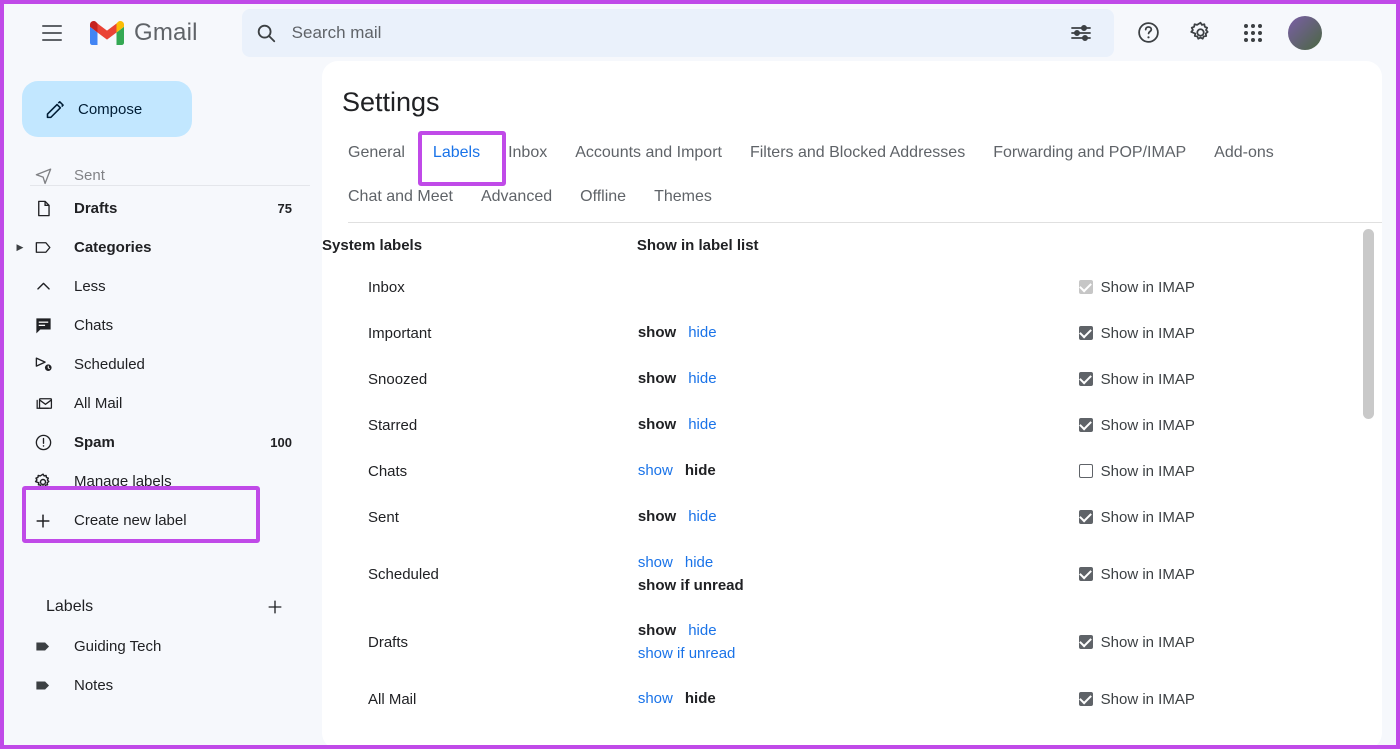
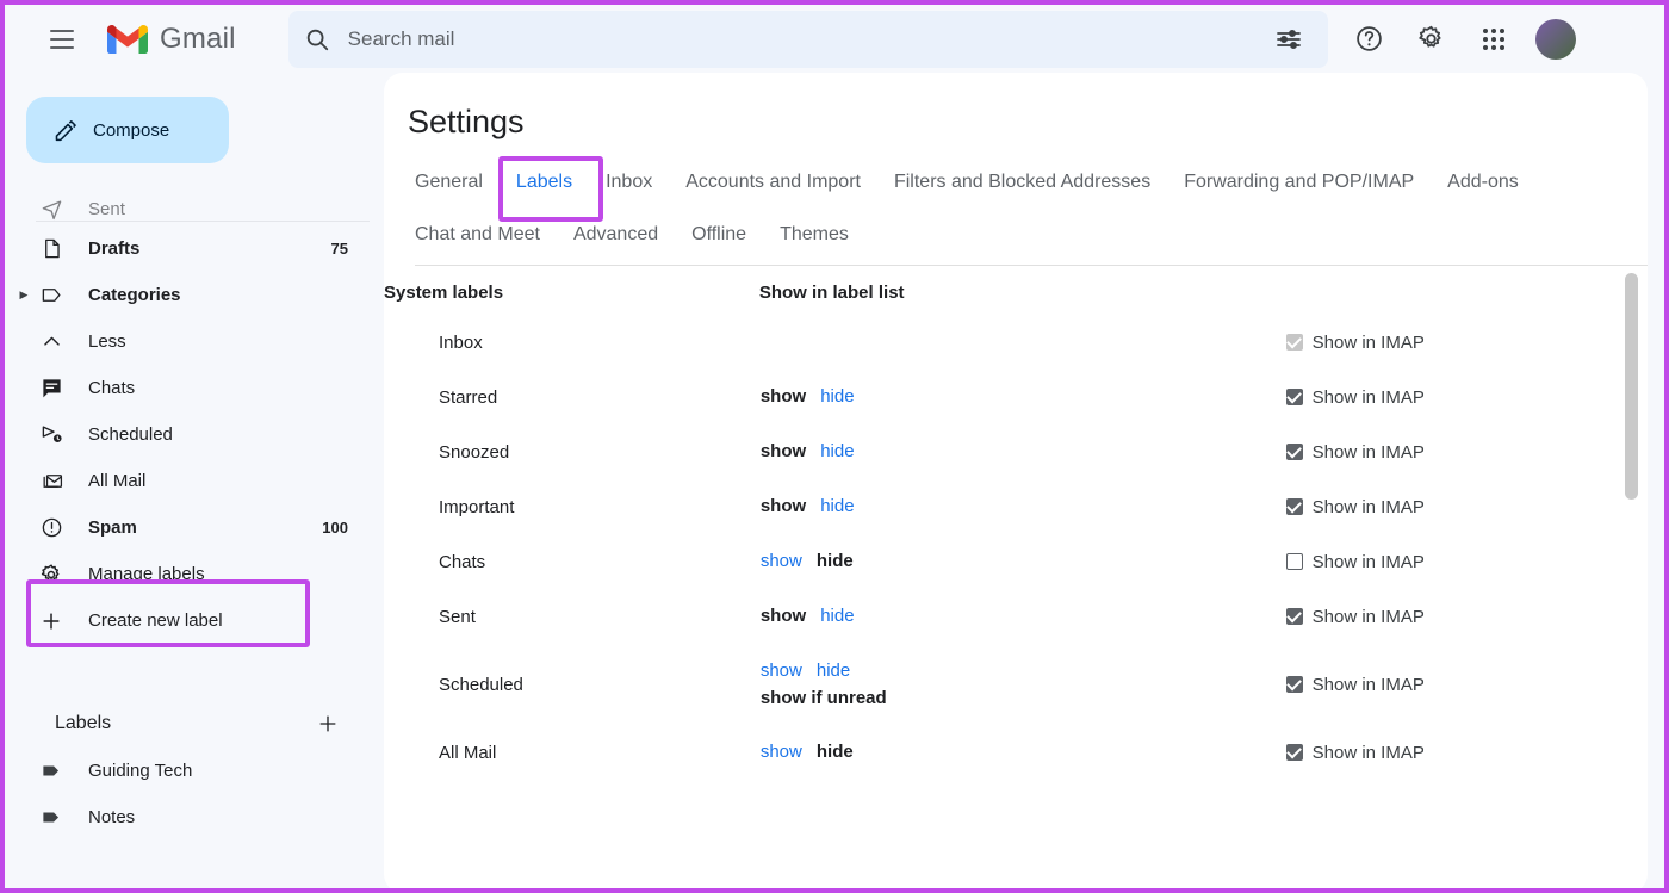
  Gmail
  Search mail
  Compose
  Sent
  Drafts
  75
  ▶
  Categories
  Less
  Chats
  Scheduled
  All Mail
  Spam
  100
  Manage labels
  Create new label
  Labels
  Guiding Tech
  Notes
  Settings
  General
  Labels
  Inbox
  Accounts and Import
  Filters and Blocked Addresses
  Forwarding and POP/IMAP
  Add-ons
  Chat and Meet
  Advanced
  Offline
  Themes
  System labels	Show in label list
  Inbox		Show in IMAP
- Important	show hide	Show in IMAP
+ Starred	show hide	Show in IMAP
  Snoozed	show hide	Show in IMAP
- Starred	show hide	Show in IMAP
+ Important	show hide	Show in IMAP
  Chats	show hide	Show in IMAP
  Sent	show hide	Show in IMAP
  Scheduled	show hideshow if unread	Show in IMAP
- Drafts	show hideshow if unread	Show in IMAP
  All Mail	show hide	Show in IMAP
